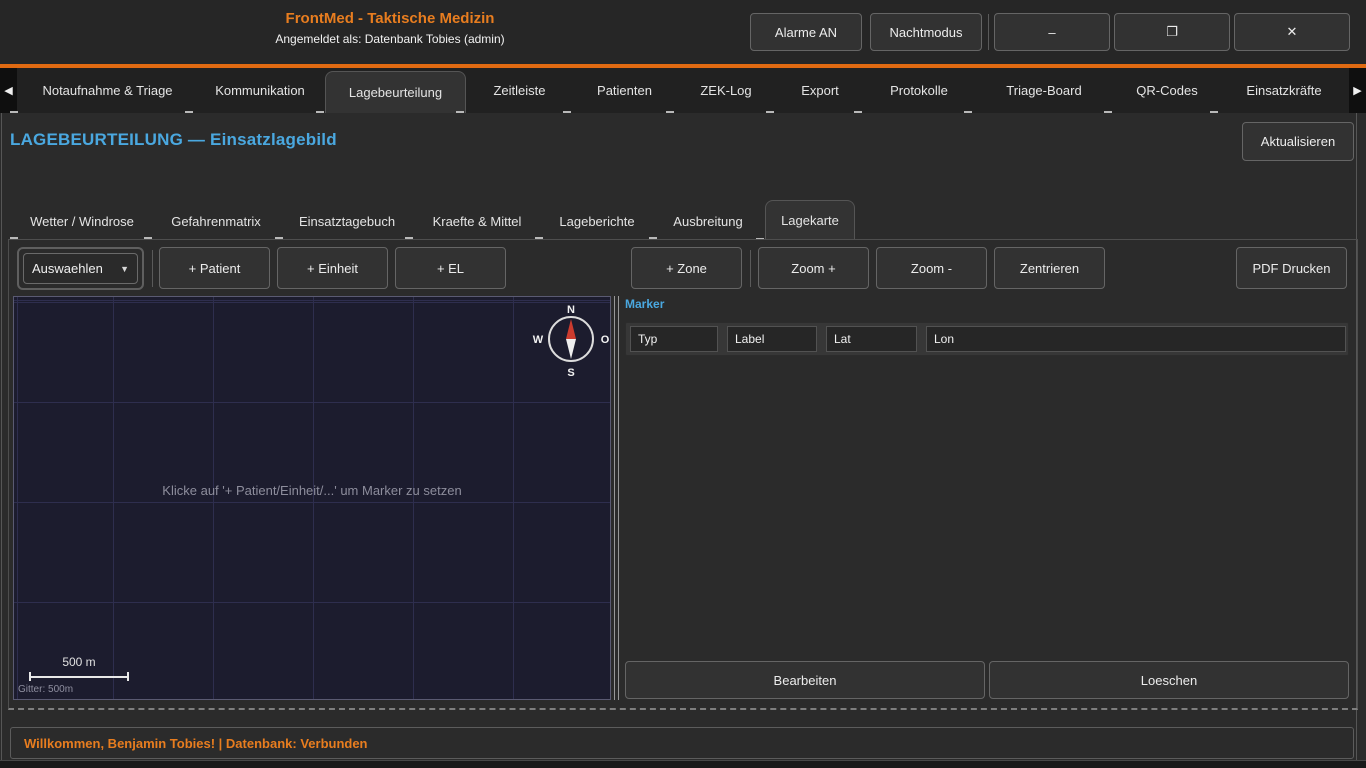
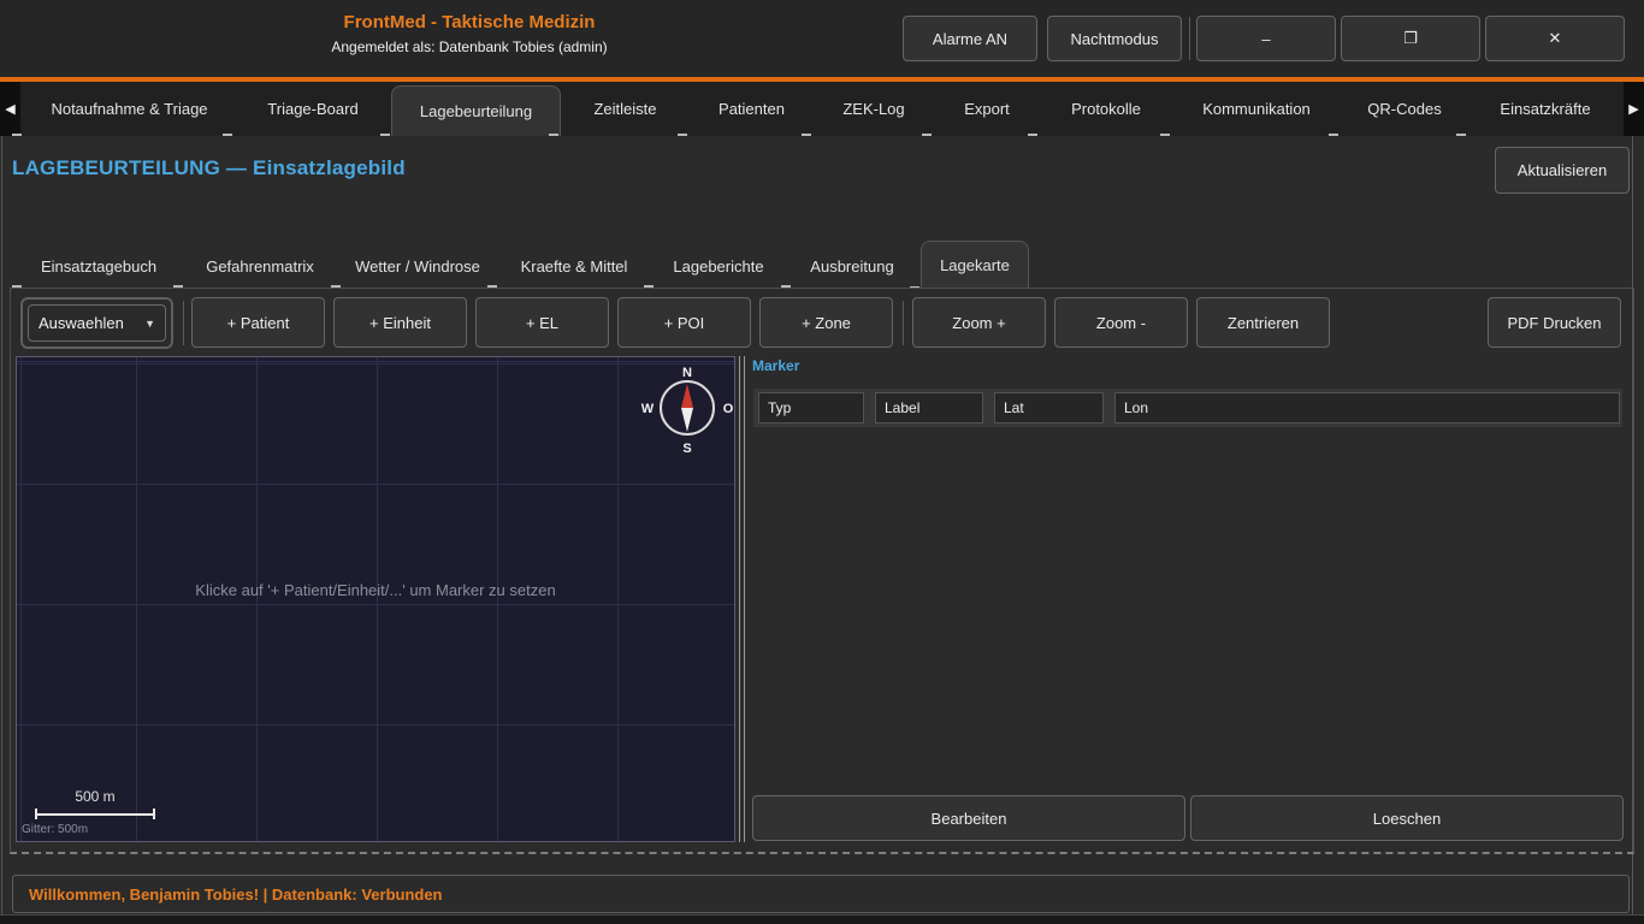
  FrontMed - Taktische Medizin
  Angemeldet als: Datenbank Tobies (admin)
  Alarme AN
  Nachtmodus
  –
  ❐
  ✕
  ◀
  Notaufnahme & Triage
- Kommunikation
+ Triage-Board
  Lagebeurteilung
  Zeitleiste
  Patienten
  ZEK-Log
  Export
  Protokolle
- Triage-Board
+ Kommunikation
  QR-Codes
  Einsatzkräfte
  ▶
  LAGEBEURTEILUNG — Einsatzlagebild
  Aktualisieren
- Wetter / Windrose
+ Einsatztagebuch
  Gefahrenmatrix
- Einsatztagebuch
+ Wetter / Windrose
  Kraefte & Mittel
  Lageberichte
  Ausbreitung
  Lagekarte
  Auswaehlen
  ▼
  + Patient
  + Einheit
  + EL
+ + POI
  + Zone
  Zoom +
  Zoom -
  Zentrieren
  PDF Drucken
  N
  S
  W
  O
  Klicke auf '+ Patient/Einheit/...' um Marker zu setzen
  500 m
  Gitter: 500m
  Marker
  Typ
  Label
  Lat
  Lon
  Bearbeiten
  Loeschen
  Willkommen, Benjamin Tobies! | Datenbank: Verbunden
